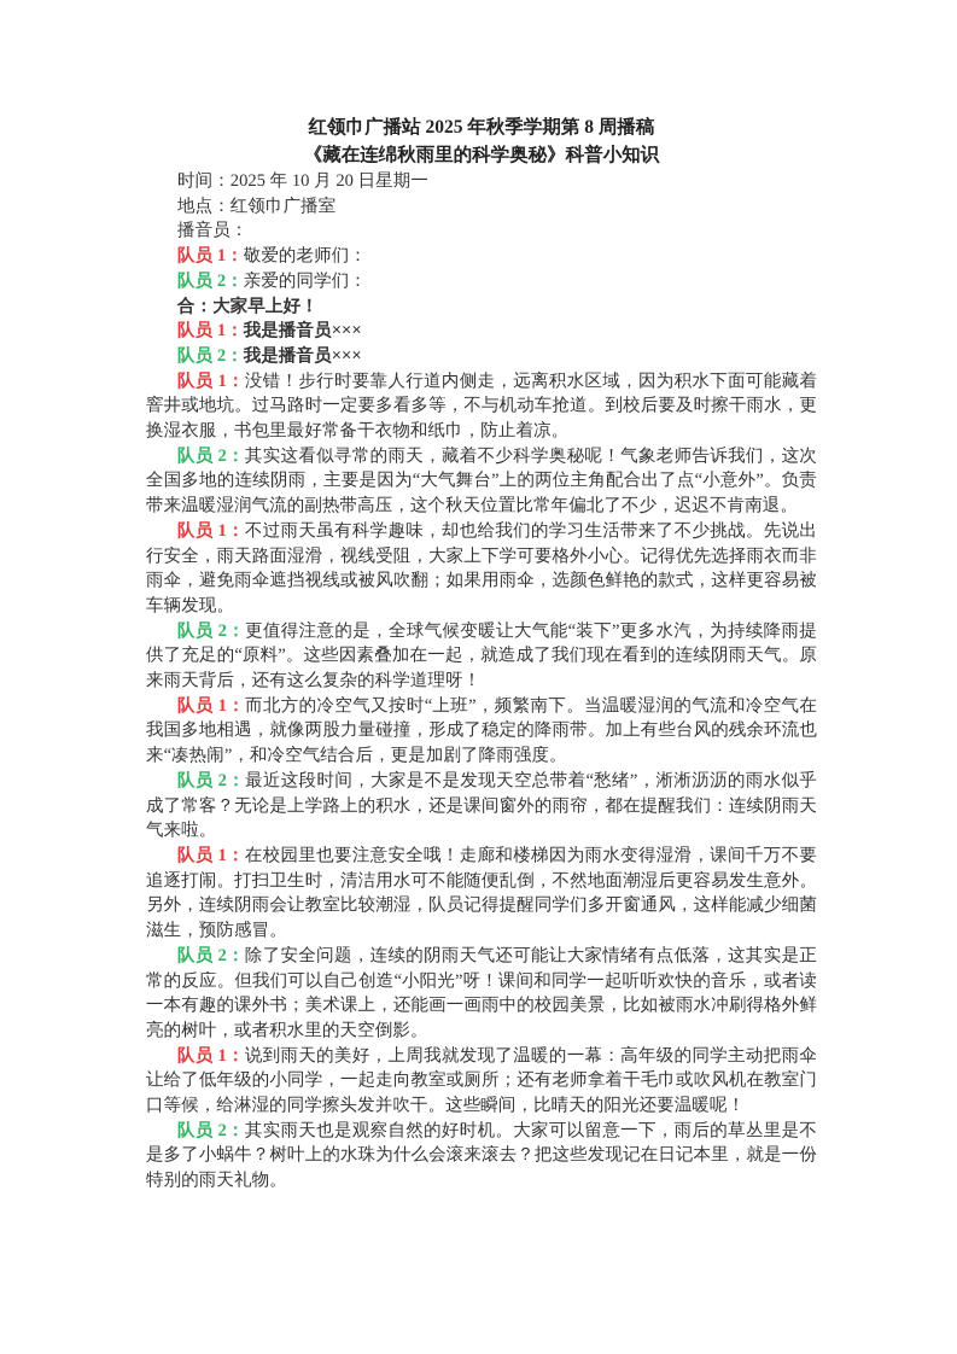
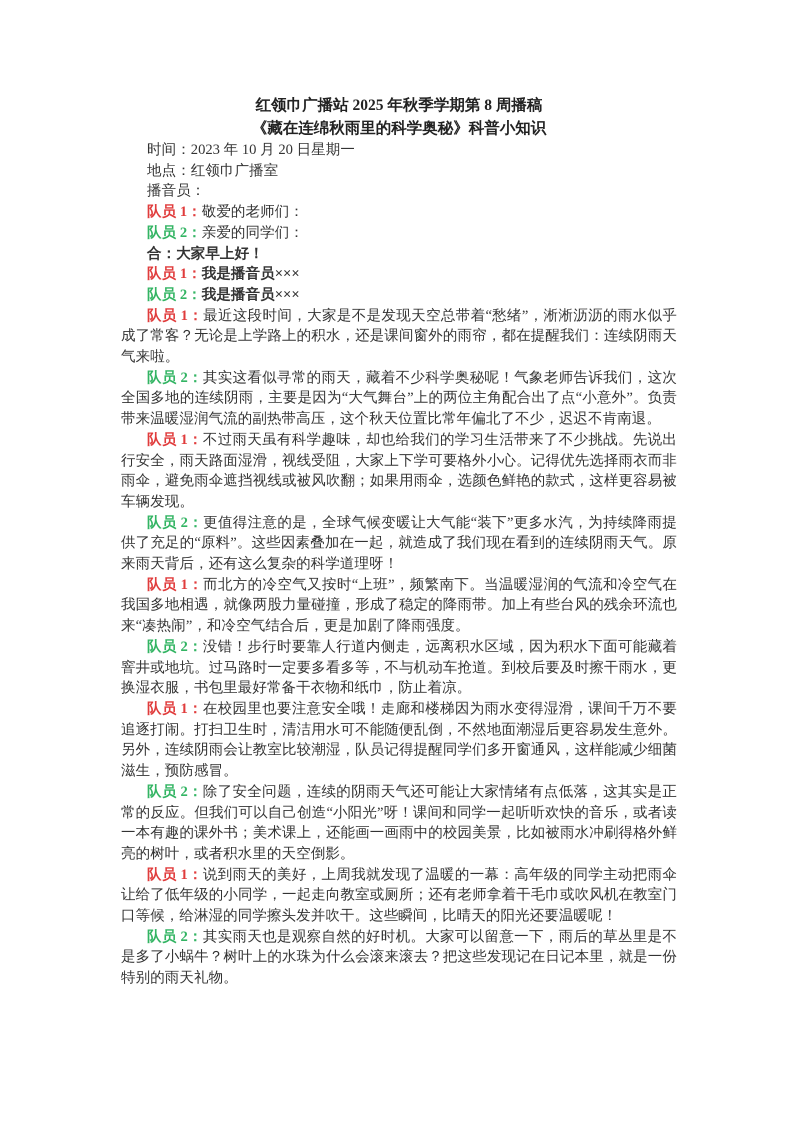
  红领巾广播站 2025 年秋季学期第 8 周播稿
  《藏在连绵秋雨里的科学奥秘》科普小知识
- 时间：2025 年 10 月 20 日星期一
+ 时间：2023 年 10 月 20 日星期一
  地点：红领巾广播室
  播音员：
  队员 1：敬爱的老师们：
  队员 2：亲爱的同学们：
  合：大家早上好！
  队员 1：我是播音员×××
  队员 2：我是播音员×××
- 队员 1：没错！步行时要靠人行道内侧走，远离积水区域，因为积水下面可能藏着窨井或地坑。过马路时一定要多看多等，不与机动车抢道。到校后要及时擦干雨水，更换湿衣服，书包里最好常备干衣物和纸巾，防止着凉。
+ 队员 1：最近这段时间，大家是不是发现天空总带着“愁绪”，淅淅沥沥的雨水似乎成了常客？无论是上学路上的积水，还是课间窗外的雨帘，都在提醒我们：连续阴雨天气来啦。
  队员 2：其实这看似寻常的雨天，藏着不少科学奥秘呢！气象老师告诉我们，这次全国多地的连续阴雨，主要是因为“大气舞台”上的两位主角配合出了点“小意外”。负责带来温暖湿润气流的副热带高压，这个秋天位置比常年偏北了不少，迟迟不肯南退。
  队员 1：不过雨天虽有科学趣味，却也给我们的学习生活带来了不少挑战。先说出行安全，雨天路面湿滑，视线受阻，大家上下学可要格外小心。记得优先选择雨衣而非雨伞，避免雨伞遮挡视线或被风吹翻；如果用雨伞，选颜色鲜艳的款式，这样更容易被车辆发现。
  队员 2：更值得注意的是，全球气候变暖让大气能“装下”更多水汽，为持续降雨提供了充足的“原料”。这些因素叠加在一起，就造成了我们现在看到的连续阴雨天气。原来雨天背后，还有这么复杂的科学道理呀！
  队员 1：而北方的冷空气又按时“上班”，频繁南下。当温暖湿润的气流和冷空气在我国多地相遇，就像两股力量碰撞，形成了稳定的降雨带。加上有些台风的残余环流也来“凑热闹”，和冷空气结合后，更是加剧了降雨强度。
- 队员 2：最近这段时间，大家是不是发现天空总带着“愁绪”，淅淅沥沥的雨水似乎成了常客？无论是上学路上的积水，还是课间窗外的雨帘，都在提醒我们：连续阴雨天气来啦。
+ 队员 2：没错！步行时要靠人行道内侧走，远离积水区域，因为积水下面可能藏着窨井或地坑。过马路时一定要多看多等，不与机动车抢道。到校后要及时擦干雨水，更换湿衣服，书包里最好常备干衣物和纸巾，防止着凉。
  队员 1：在校园里也要注意安全哦！走廊和楼梯因为雨水变得湿滑，课间千万不要追逐打闹。打扫卫生时，清洁用水可不能随便乱倒，不然地面潮湿后更容易发生意外。另外，连续阴雨会让教室比较潮湿，队员记得提醒同学们多开窗通风，这样能减少细菌滋生，预防感冒。
  队员 2：除了安全问题，连续的阴雨天气还可能让大家情绪有点低落，这其实是正常的反应。但我们可以自己创造“小阳光”呀！课间和同学一起听听欢快的音乐，或者读一本有趣的课外书；美术课上，还能画一画雨中的校园美景，比如被雨水冲刷得格外鲜亮的树叶，或者积水里的天空倒影。
  队员 1：说到雨天的美好，上周我就发现了温暖的一幕：高年级的同学主动把雨伞让给了低年级的小同学，一起走向教室或厕所；还有老师拿着干毛巾或吹风机在教室门口等候，给淋湿的同学擦头发并吹干。这些瞬间，比晴天的阳光还要温暖呢！
  队员 2：其实雨天也是观察自然的好时机。大家可以留意一下，雨后的草丛里是不是多了小蜗牛？树叶上的水珠为什么会滚来滚去？把这些发现记在日记本里，就是一份特别的雨天礼物。
